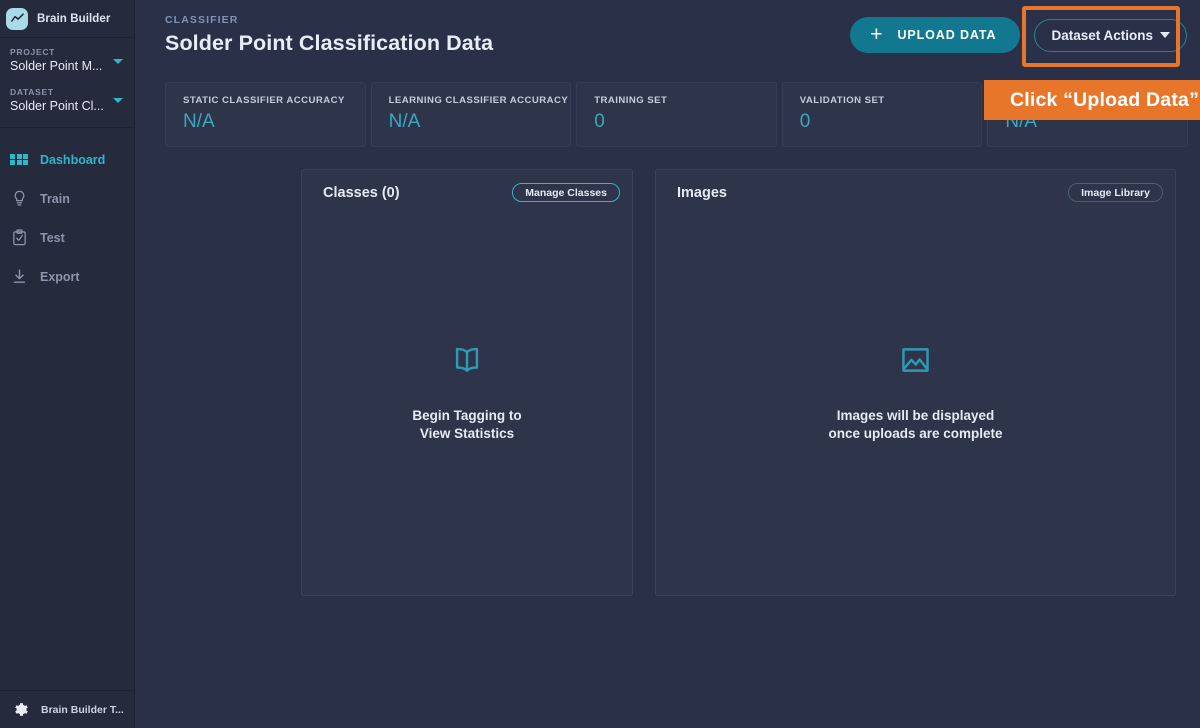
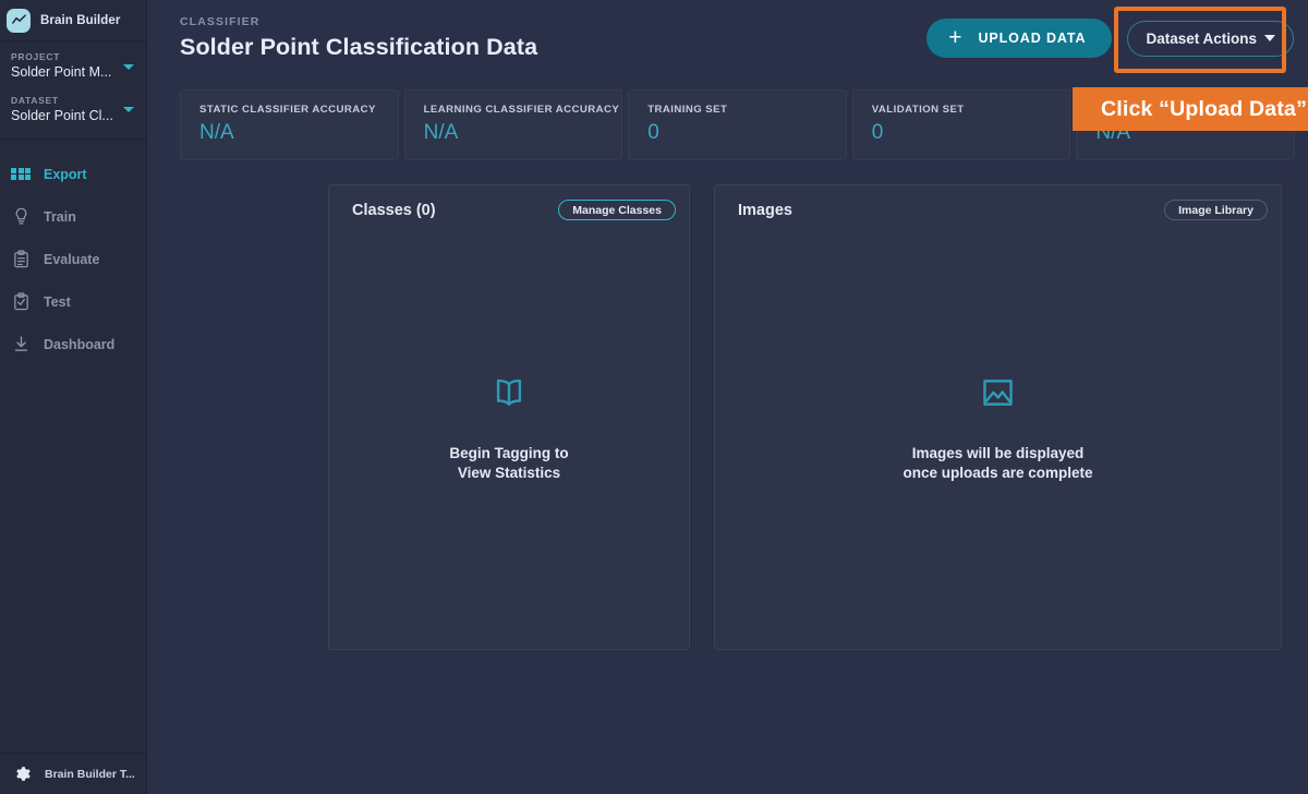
  Brain Builder
  PROJECT
  Solder Point M...
  DATASET
  Solder Point Cl...
- Dashboard
+ Export
  Train
+ Evaluate
  Test
- Export
+ Dashboard
  Brain Builder T...
  CLASSIFIER
  Solder Point Classification Data
  +
  UPLOAD DATA
  Dataset Actions
  STATIC CLASSIFIER ACCURACY
  N/A
  LEARNING CLASSIFIER ACCURACY
  N/A
  TRAINING SET
  0
  VALIDATION SET
  0
  N/A
  Classes (0)
  Manage Classes
  Begin Tagging to
  View Statistics
  Images
  Image Library
  Images will be displayed
  once uploads are complete
  Click “Upload Data”
